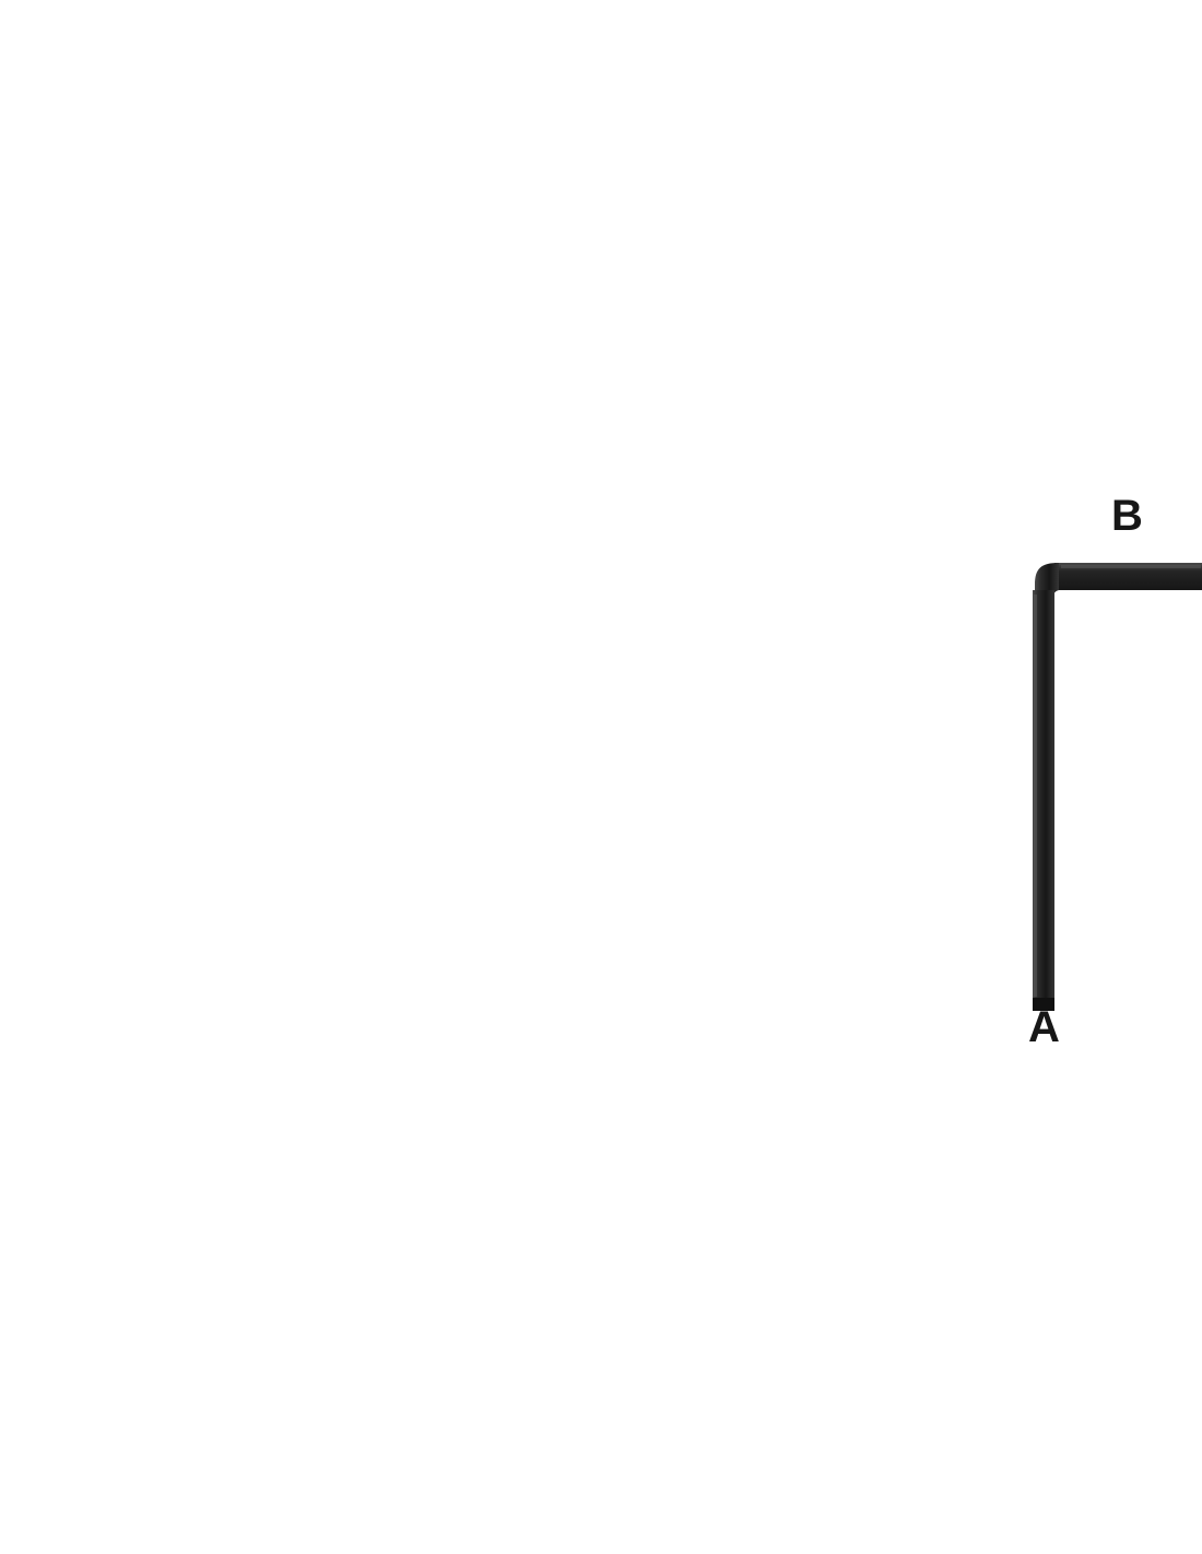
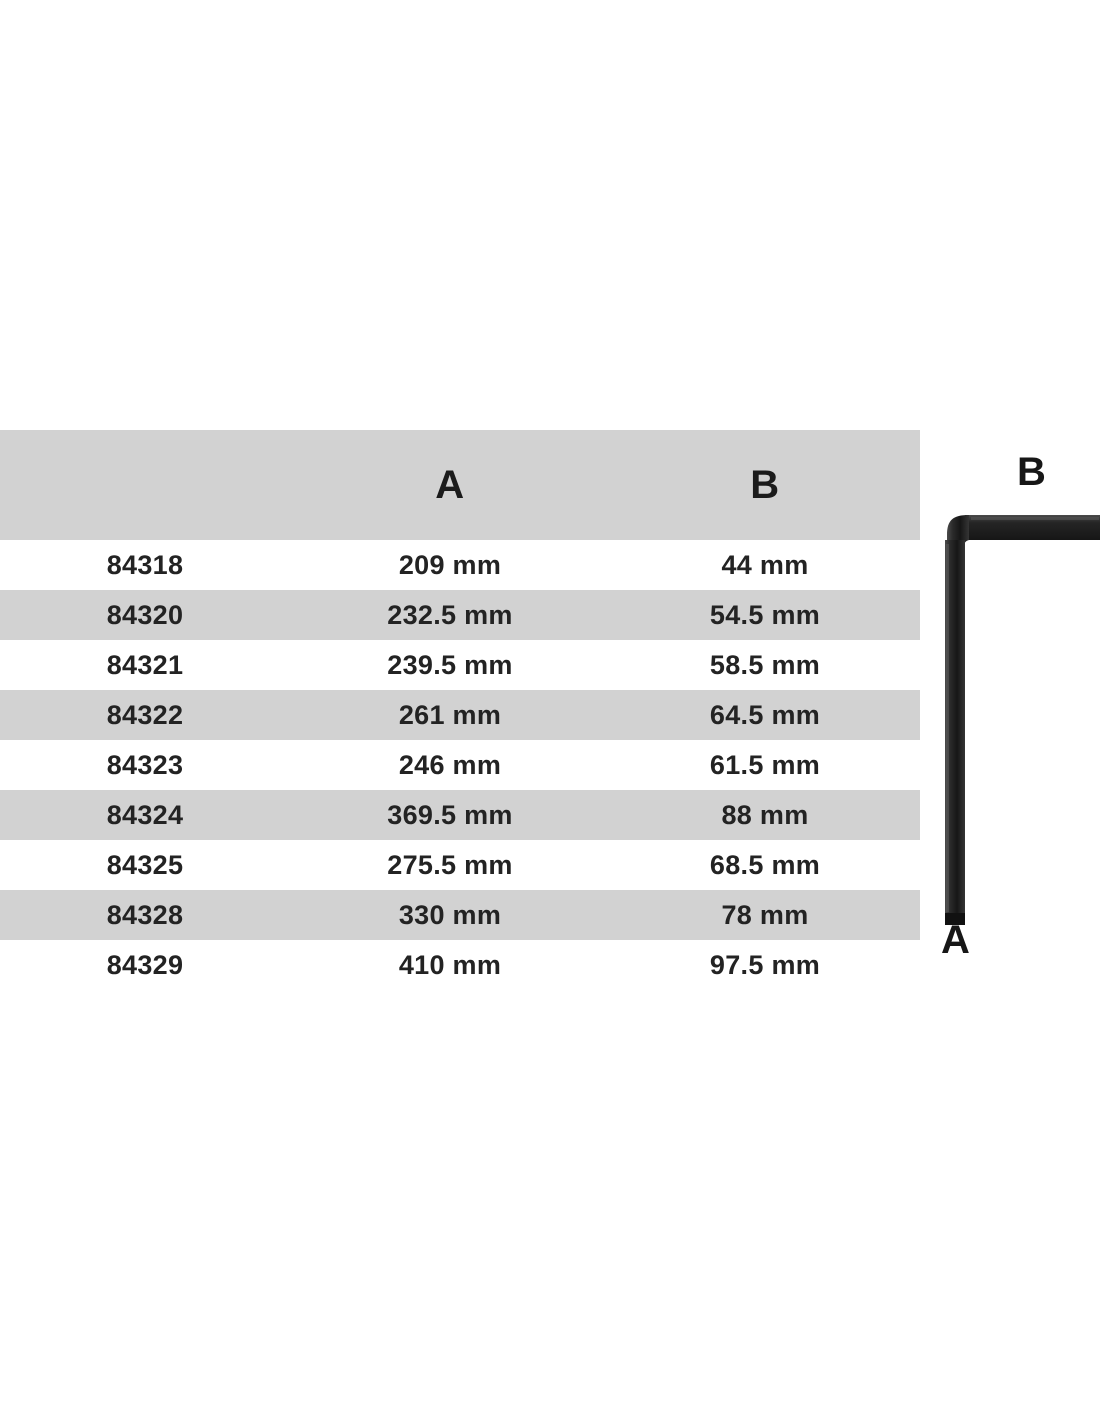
+ 	A	B
+ 84318	209 mm	44 mm
+ 84320	232.5 mm	54.5 mm
+ 84321	239.5 mm	58.5 mm
+ 84322	261 mm	64.5 mm
+ 84323	246 mm	61.5 mm
+ 84324	369.5 mm	88 mm
+ 84325	275.5 mm	68.5 mm
+ 84328	330 mm	78 mm
+ 84329	410 mm	97.5 mm
  B
  A
